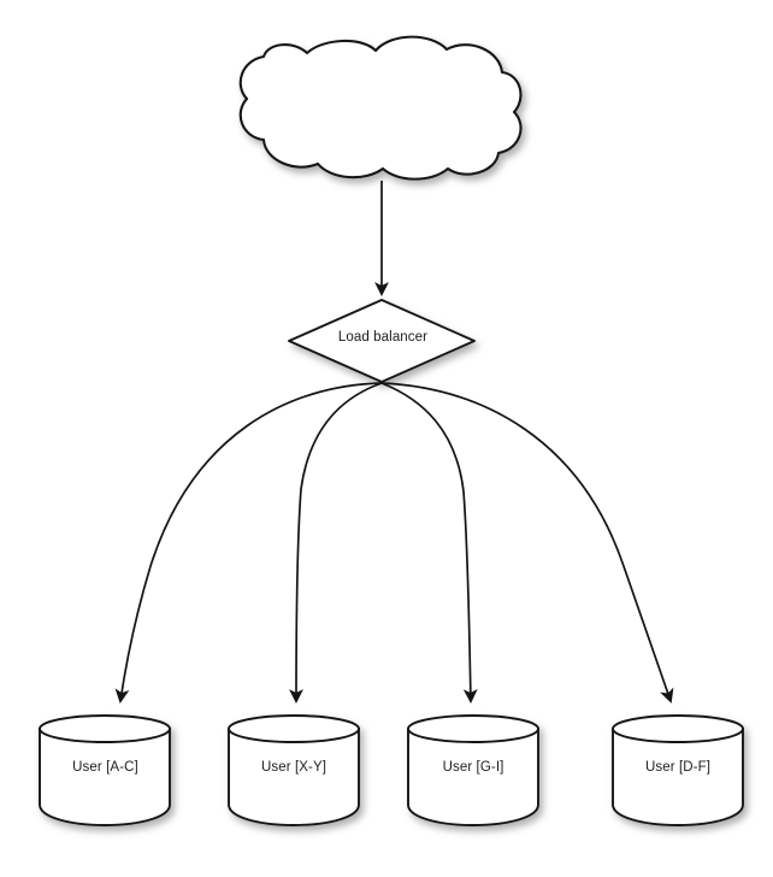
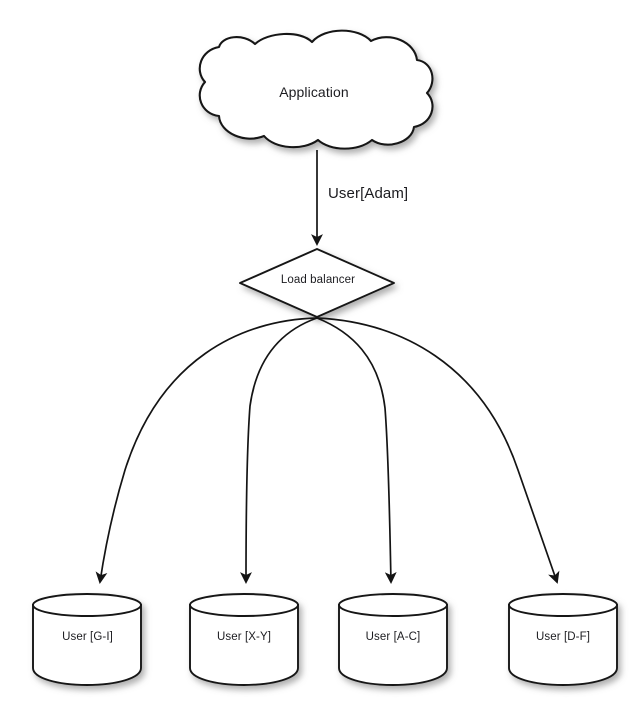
+ Application
+ User[Adam]
  Load balancer
- User [A-C]
+ User [G-I]
  User [X-Y]
- User [G-I]
+ User [A-C]
  User [D-F]
